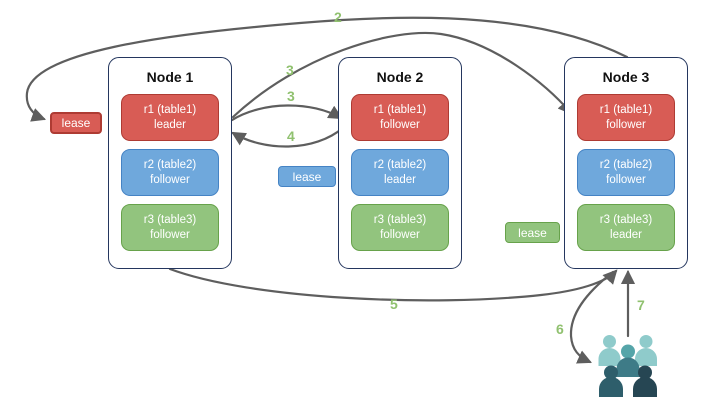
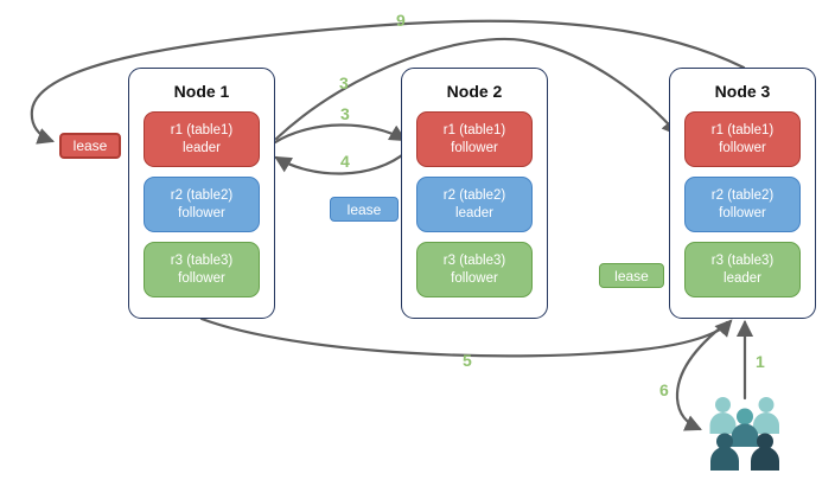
  Node 1
  r1 (table1)
  leader
  r2 (table2)
  follower
  r3 (table3)
  follower
  Node 2
  r1 (table1)
  follower
  r2 (table2)
  leader
  r3 (table3)
  follower
  Node 3
  r1 (table1)
  follower
  r2 (table2)
  follower
  r3 (table3)
  leader
  lease
  lease
  lease
- 2
+ 9
  3
  3
  4
  5
- 7
+ 1
  6
